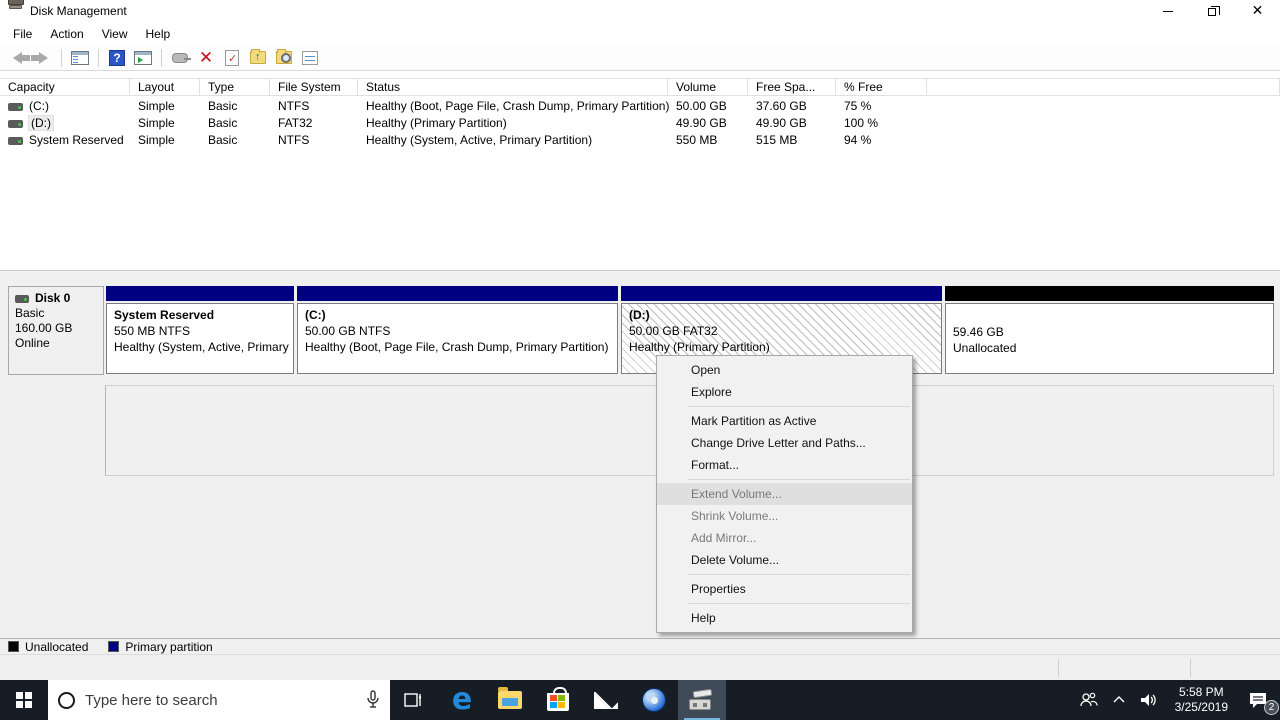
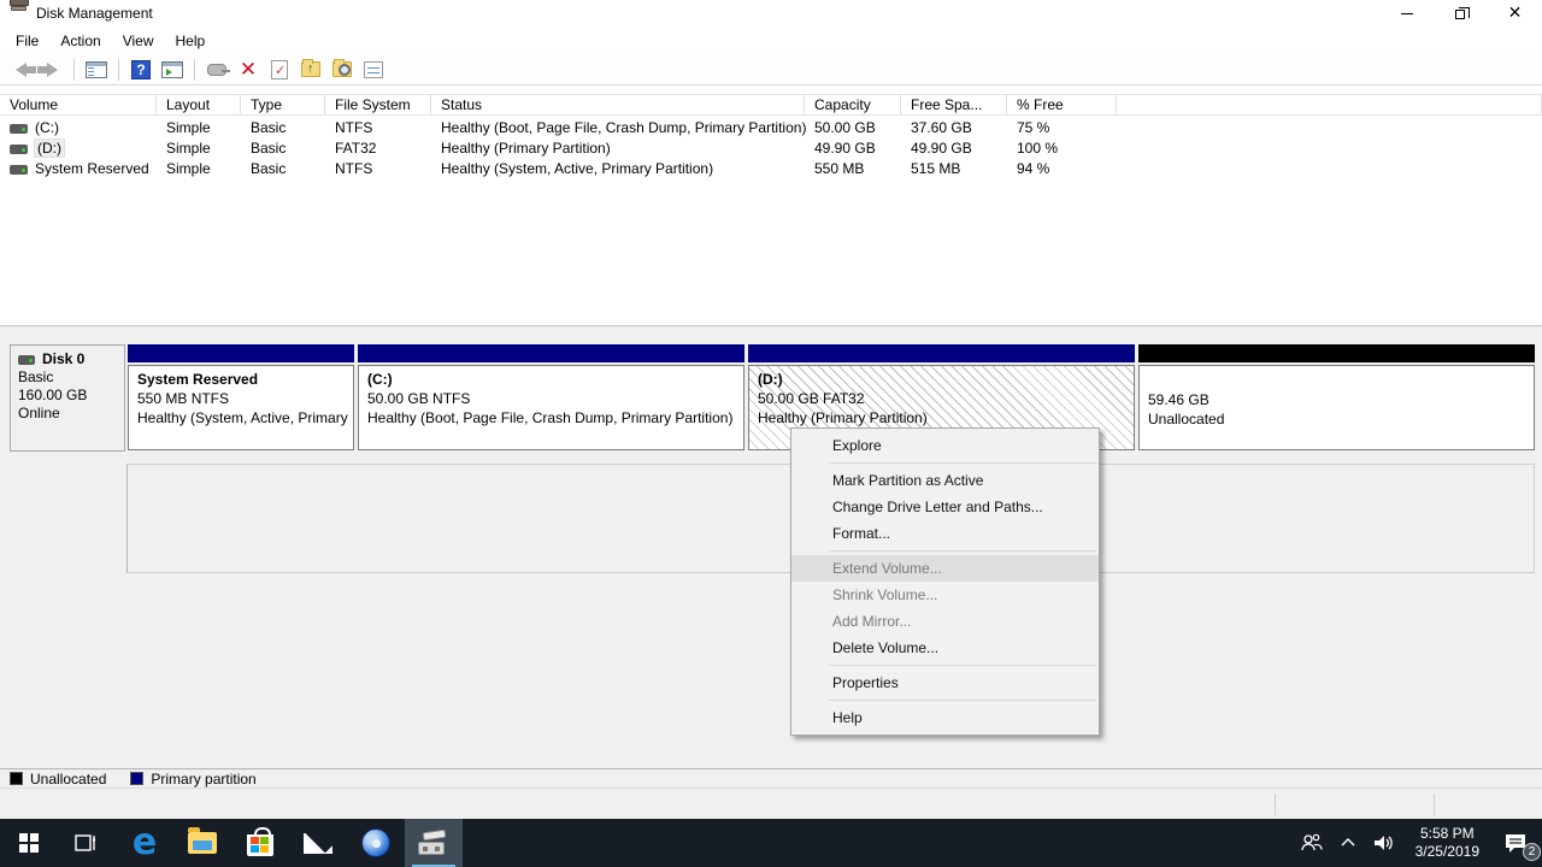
  Disk Management
  ✕
  File
  Action
  View
  Help
  ?
  ✕
- Capacity
+ Volume
  Layout
  Type
  File System
  Status
- Volume
+ Capacity
  Free Spa...
  % Free
  (C:)
  Simple
  Basic
  NTFS
  Healthy (Boot, Page File, Crash Dump, Primary Partition)
  50.00 GB
  37.60 GB
  75 %
  (D:)
  Simple
  Basic
  FAT32
  Healthy (Primary Partition)
  49.90 GB
  49.90 GB
  100 %
  System Reserved
  Simple
  Basic
  NTFS
  Healthy (System, Active, Primary Partition)
  550 MB
  515 MB
  94 %
  Disk 0
  Basic
  160.00 GB
  Online
  System Reserved
  550 MB NTFS
  Healthy (System, Active, Primary
  (C:)
  50.00 GB NTFS
  Healthy (Boot, Page File, Crash Dump, Primary Partition)
  (D:)
  50.00 GB FAT32
  Healthy (Primary Partition)
  59.46 GB
  Unallocated
  Unallocated
  Primary partition
- Open
  Explore
  Mark Partition as Active
  Change Drive Letter and Paths...
  Format...
  Extend Volume...
  Shrink Volume...
  Add Mirror...
  Delete Volume...
  Properties
  Help
- Type here to search
  e
  5:58 PM
  3/25/2019
  2
